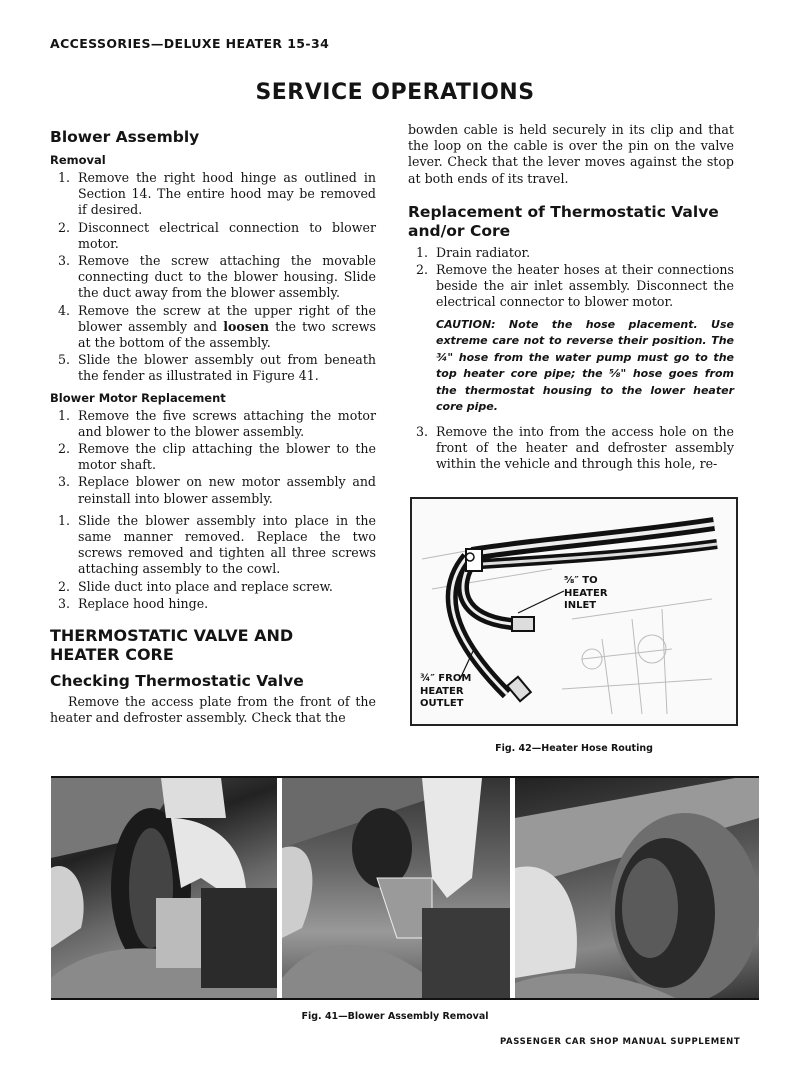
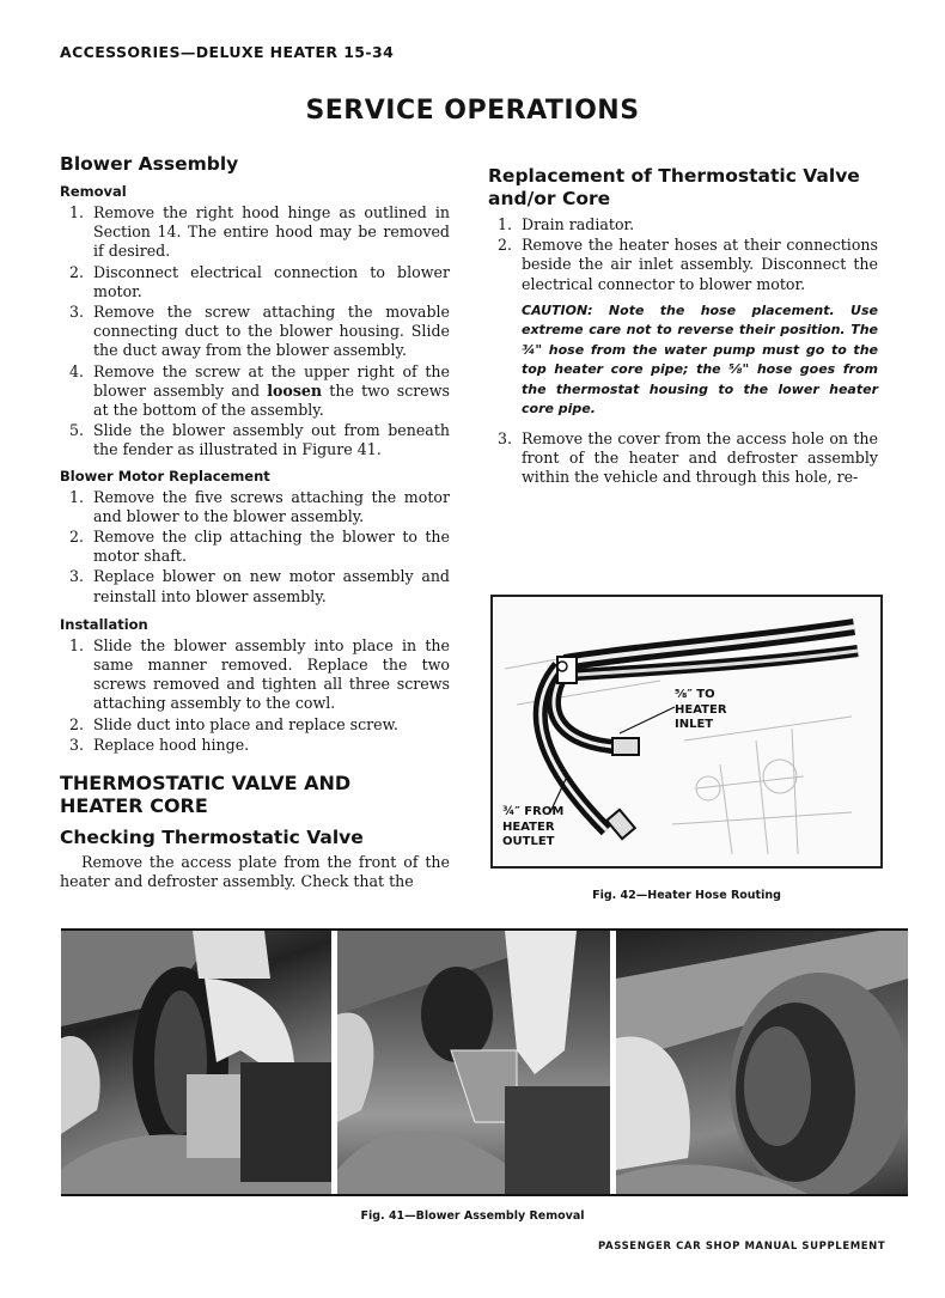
  ACCESSORIES—DELUXE HEATER 15-34
  SERVICE OPERATIONS
  Blower Assembly
  Removal
  1.
  Remove the right hood hinge as outlined in Section 14. The entire hood may be removed if desired.
  2.
  Disconnect electrical connection to blower motor.
  3.
  Remove the screw attaching the movable connecting duct to the blower housing. Slide the duct away from the blower assembly.
  4.
  Remove the screw at the upper right of the blower assembly and loosen the two screws at the bottom of the assembly.
  5.
  Slide the blower assembly out from beneath the fender as illustrated in Figure 41.
  Blower Motor Replacement
  1.
  Remove the five screws attaching the motor and blower to the blower assembly.
  2.
  Remove the clip attaching the blower to the motor shaft.
  3.
  Replace blower on new motor assembly and reinstall into blower assembly.
+ Installation
  1.
  Slide the blower assembly into place in the same manner removed. Replace the two screws removed and tighten all three screws attaching assembly to the cowl.
  2.
  Slide duct into place and replace screw.
  3.
  Replace hood hinge.
  THERMOSTATIC VALVE AND
  HEATER CORE
  Checking Thermostatic Valve
  Remove the access plate from the front of the heater and defroster assembly. Check that the
- bowden cable is held securely in its clip and that the loop on the cable is over the pin on the valve lever. Check that the lever moves against the stop at both ends of its travel.
  Replacement of Thermostatic Valve and/or Core
  1.
  Drain radiator.
  2.
  Remove the heater hoses at their connections beside the air inlet assembly. Disconnect the electrical connector to blower motor.
  CAUTION: Note the hose placement. Use extreme care not to reverse their position. The ¾" hose from the water pump must go to the top heater core pipe; the ⅝" hose goes from the thermostat housing to the lower heater core pipe.
  3.
- Remove the into from the access hole on the front of the heater and defroster assembly within the vehicle and through this hole, re-
+ Remove the cover from the access hole on the front of the heater and defroster assembly within the vehicle and through this hole, re-
  ⅝″ TO
  HEATER
  INLET
  ¾″ FROM
  HEATER
  OUTLET
  Fig. 42—Heater Hose Routing
  Fig. 41—Blower Assembly Removal
  PASSENGER CAR SHOP MANUAL SUPPLEMENT
